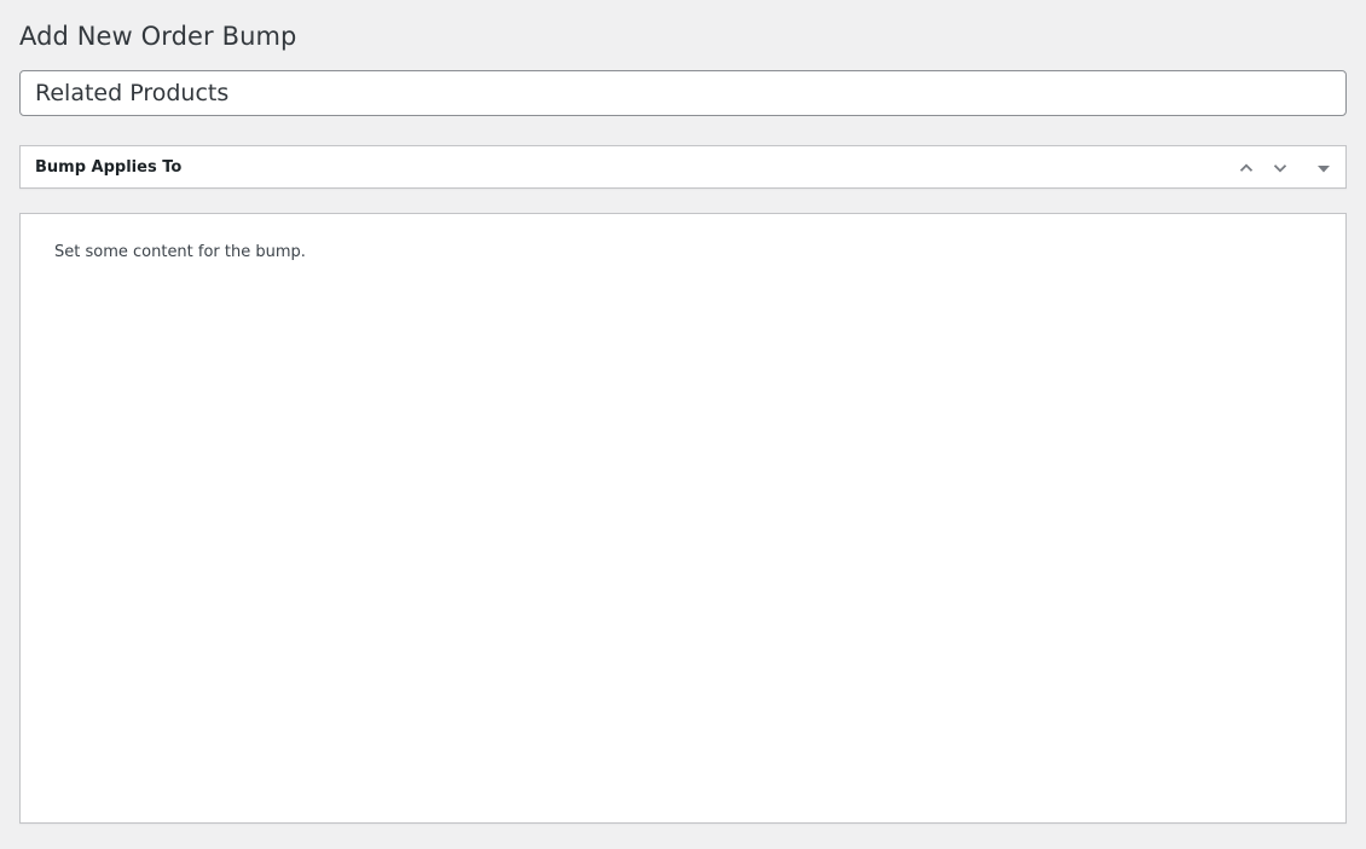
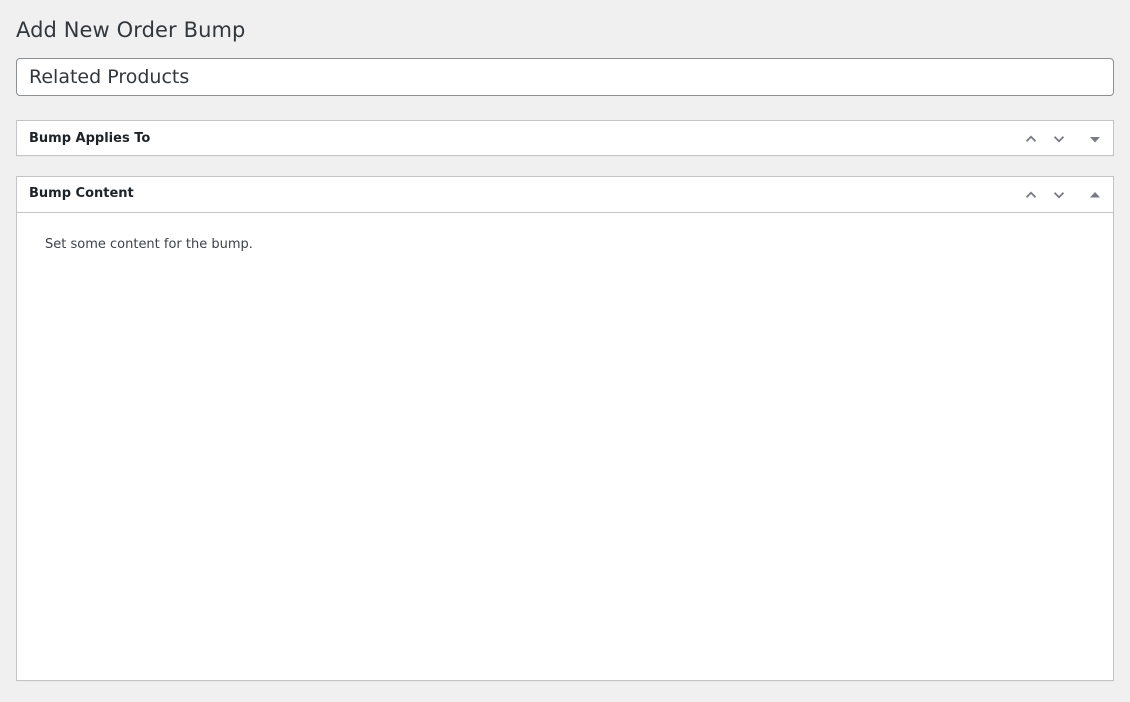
  Add New Order Bump
  Related Products
  Bump Applies To
+ Bump Content
  Set some content for the bump.
